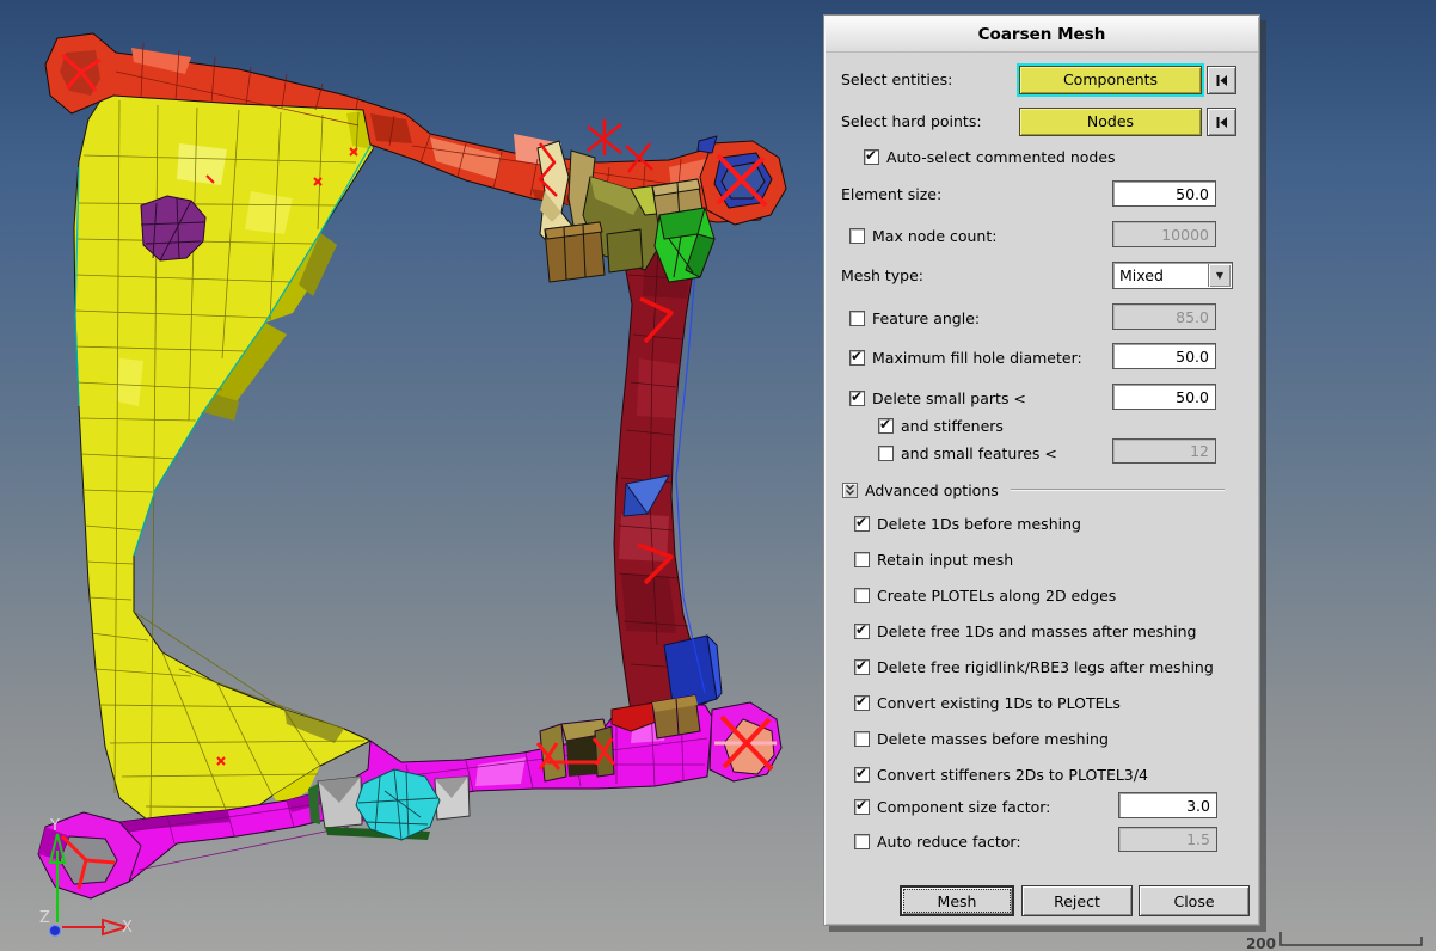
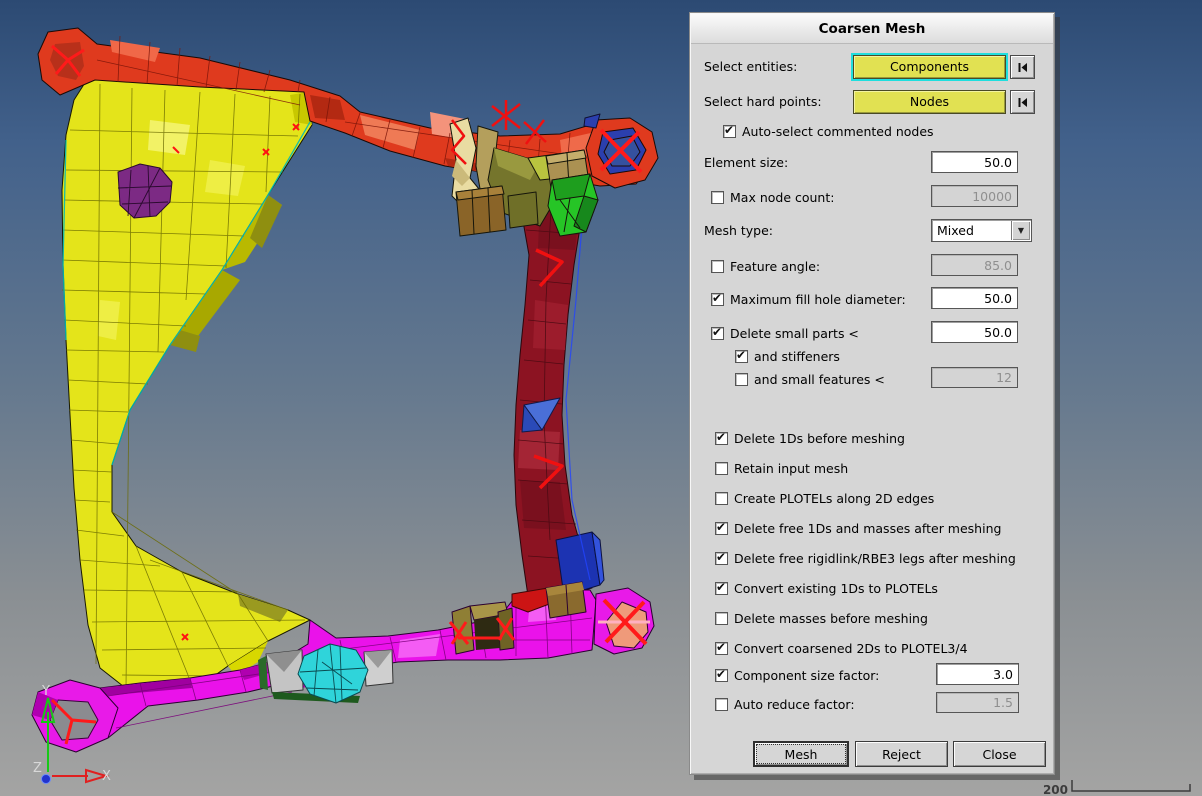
  Y
  X
  Z
  200
  Coarsen Mesh
  Select entities:
  Components
  Select hard points:
  Nodes
  ✔
  Auto-select commented nodes
  Element size:
  50.0
  Max node count:
  10000
  Mesh type:
  Mixed
  ▼
  Feature angle:
  85.0
  ✔
  Maximum fill hole diameter:
  50.0
  ✔
  Delete small parts <
  50.0
  ✔
  and stiffeners
  and small features <
  12
- Advanced options
  ✔
  Delete 1Ds before meshing
  Retain input mesh
  Create PLOTELs along 2D edges
  ✔
  Delete free 1Ds and masses after meshing
  ✔
  Delete free rigidlink/RBE3 legs after meshing
  ✔
  Convert existing 1Ds to PLOTELs
  Delete masses before meshing
  ✔
- Convert stiffeners 2Ds to PLOTEL3/4
+ Convert coarsened 2Ds to PLOTEL3/4
  ✔
  Component size factor:
  3.0
  Auto reduce factor:
  1.5
  Mesh
  Reject
  Close
